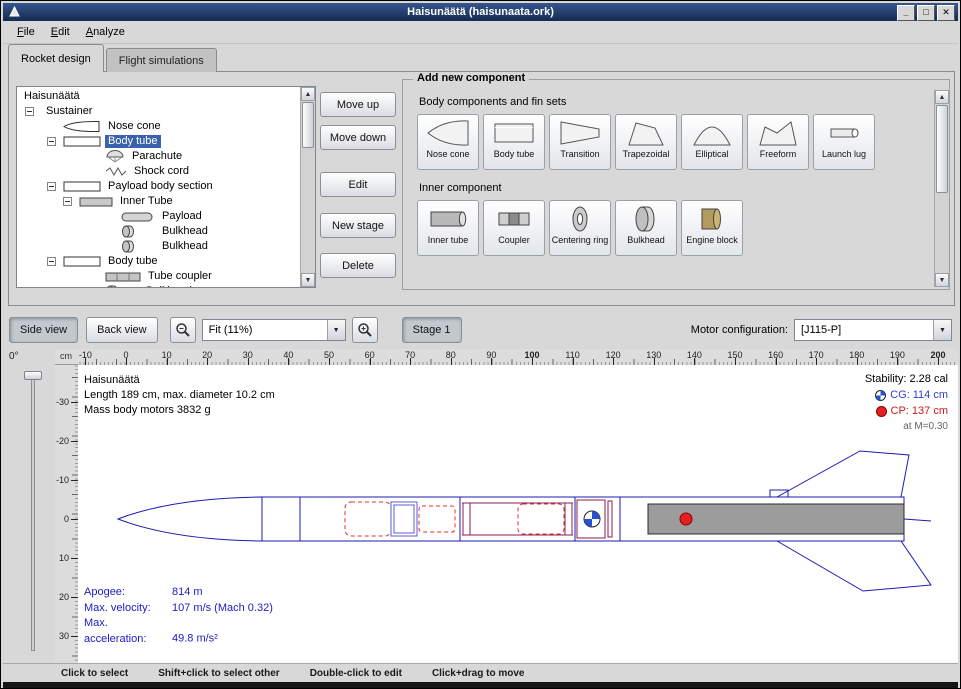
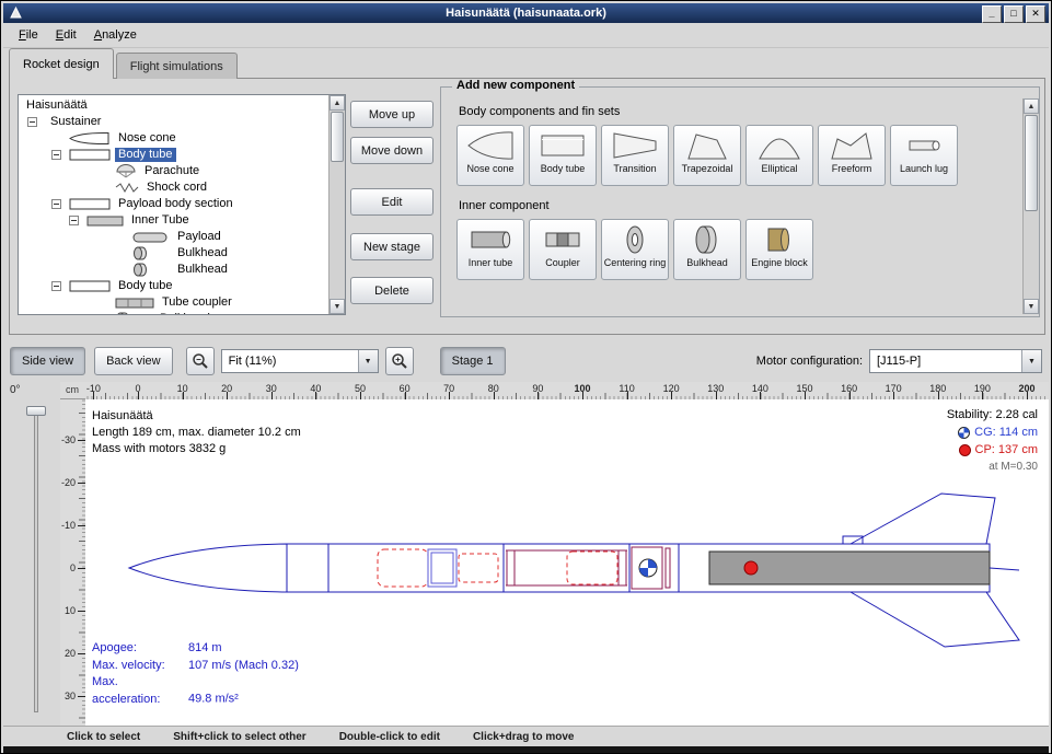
  Haisunäätä (haisunaata.ork)
  _
  □
  ✕
  File
  Edit
  Analyze
  Rocket design
  Flight simulations
  Haisunäätä
  Sustainer
  Nose cone
  Body tube
  Parachute
  Shock cord
  Payload body section
  Inner Tube
  Payload
  Bulkhead
  Bulkhead
  Body tube
  Tube coupler
  Move up
  Move down
  Edit
  New stage
  Delete
  Add new component
  Body components and fin sets
  Nose cone
  Body tube
  Transition
  Trapezoidal
  Elliptical
  Freeform
  Launch lug
  Inner component
  Inner tube
  Coupler
  Centering ring
  Bulkhead
  Engine block
  Side view
  Back view
  Fit (11%)
  Stage 1
  Motor configuration:
  [J115-P]
  0°
  cm
  -10
  0
  10
  20
  30
  40
  50
  60
  70
  80
  90
  100
  110
  120
  130
  140
  150
  160
  170
  180
  190
  200
  -30
  -20
  -10
  0
  10
  20
  30
  Haisunäätä
  Length 189 cm, max. diameter 10.2 cm
- Mass body motors 3832 g
+ Mass with motors 3832 g
  Stability: 2.28 cal
  CG: 114 cm
  CP: 137 cm
  at M=0.30
  Apogee: 814 m
  Max. velocity: 107 m/s (Mach 0.32)
  Max. acceleration: 49.8 m/s²
  Click to select
  Shift+click to select other
  Double-click to edit
  Click+drag to move
